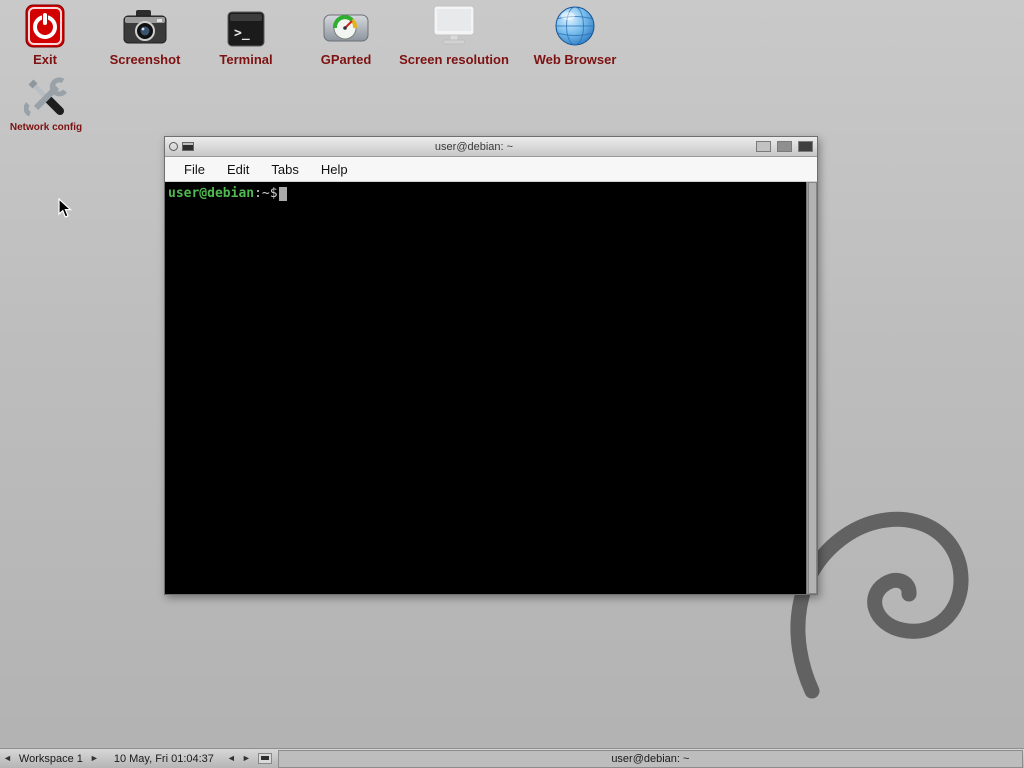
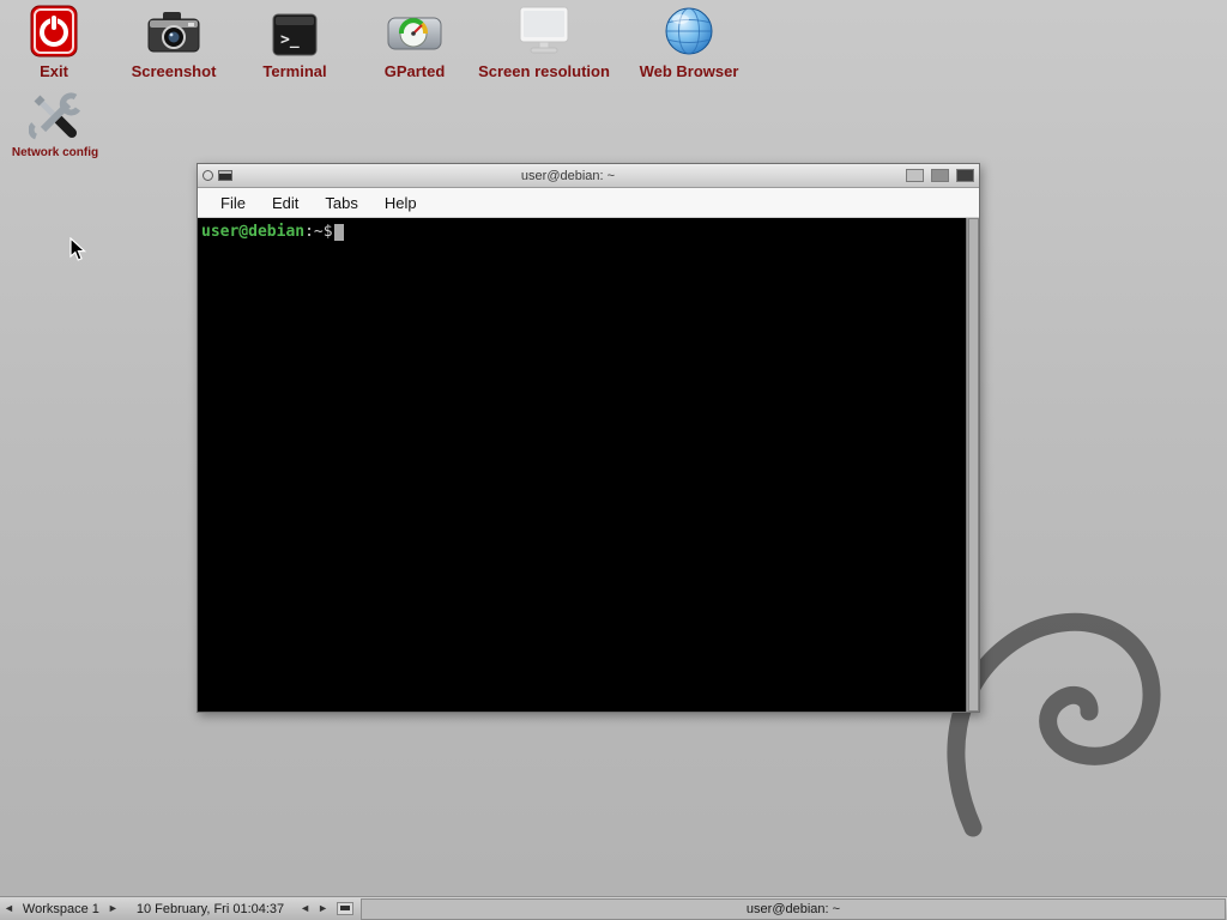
  Exit
  Screenshot
  >_
  Terminal
  GParted
  Screen resolution
  Web Browser
  Network config
  user@debian: ~
  File
  Edit
  Tabs
  Help
  user@debian:~$
  ◄
  Workspace 1
  ►
- 10 May, Fri 01:04:37
+ 10 February, Fri 01:04:37
  ◄
  ►
  user@debian: ~
